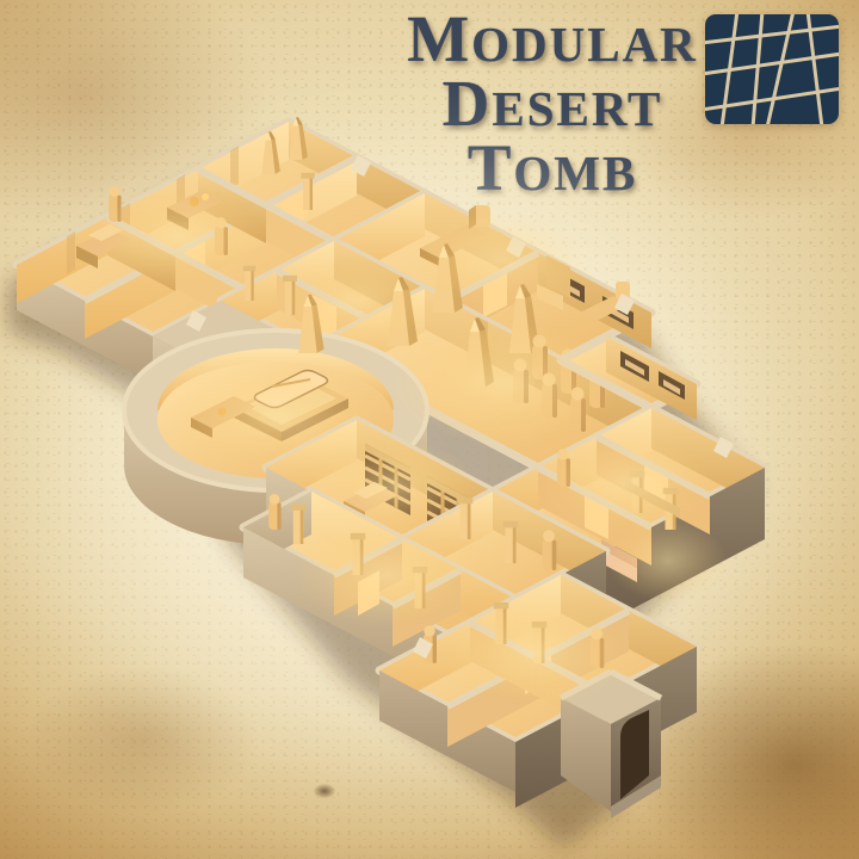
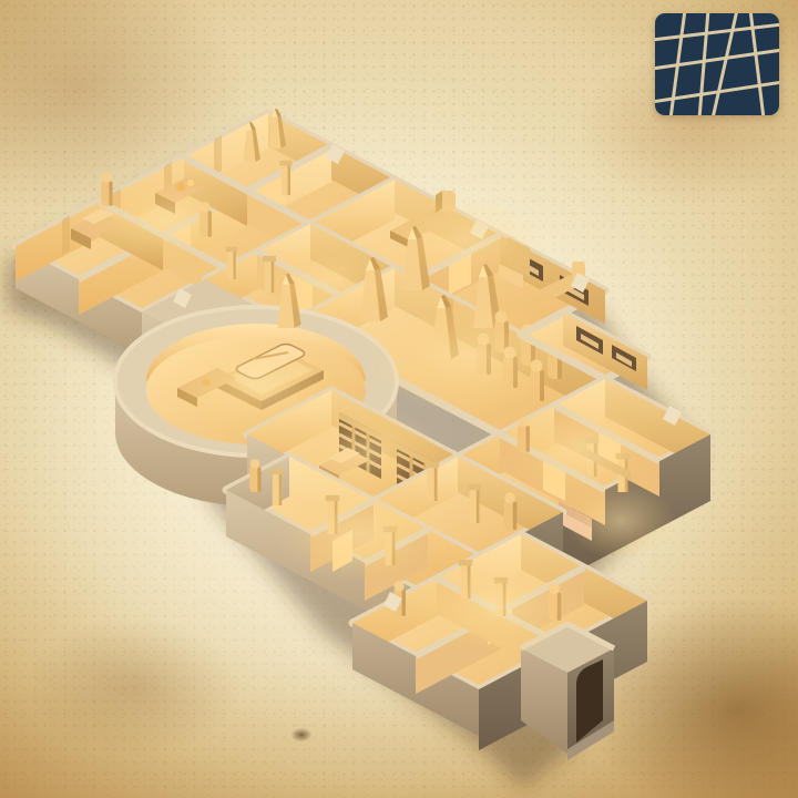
- MODULAR
- DESERT
